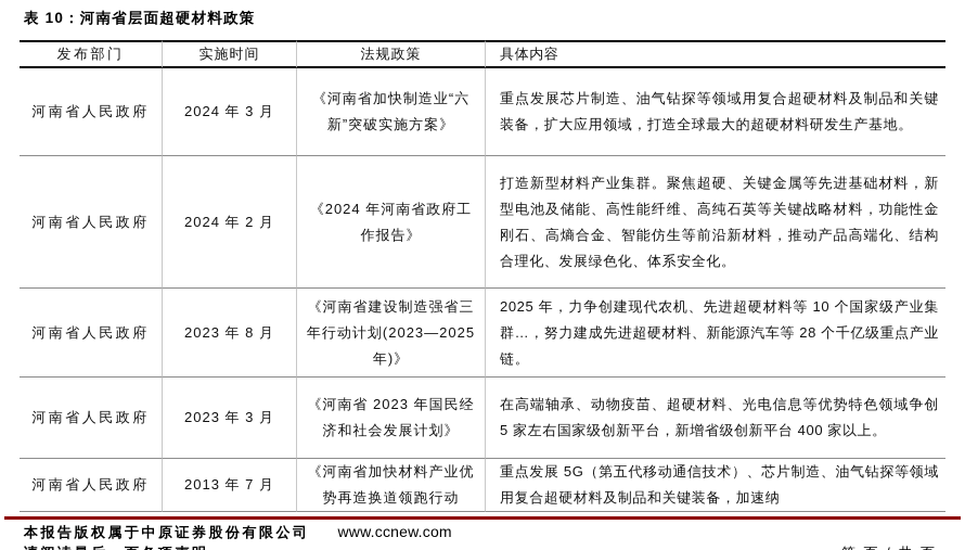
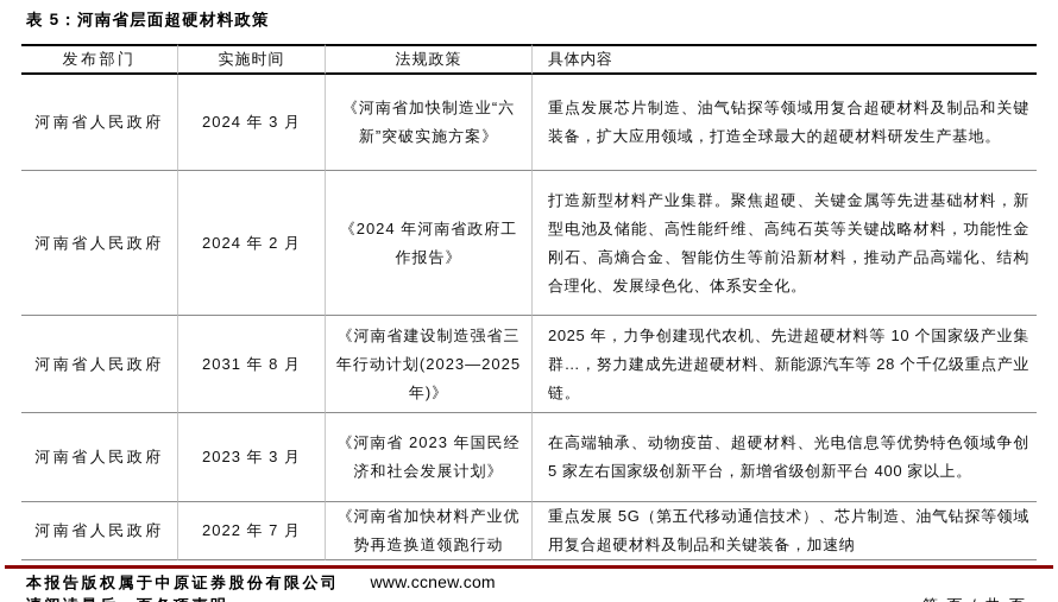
- 表 10：河南省层面超硬材料政策
+ 表 5：河南省层面超硬材料政策
  发布部门
  实施时间
  法规政策
  具体内容
  河南省人民政府
  2024 年 3 月
  《河南省加快制造业“六新”突破实施方案》
  重点发展芯片制造、油气钻探等领域用复合超硬材料及制品和关键装备，扩大应用领域，打造全球最大的超硬材料研发生产基地。
  河南省人民政府
  2024 年 2 月
  《2024 年河南省政府工作报告》
  打造新型材料产业集群。聚焦超硬、关键金属等先进基础材料，新型电池及储能、高性能纤维、高纯石英等关键战略材料，功能性金刚石、高熵合金、智能仿生等前沿新材料，推动产品高端化、结构合理化、发展绿色化、体系安全化。
  河南省人民政府
- 2023 年 8 月
+ 2031 年 8 月
  《河南省建设制造强省三年行动计划(2023—2025 年)》
  2025 年，力争创建现代农机、先进超硬材料等 10 个国家级产业集群…，努力建成先进超硬材料、新能源汽车等 28 个千亿级重点产业链。
  河南省人民政府
  2023 年 3 月
  《河南省 2023 年国民经济和社会发展计划》
  在高端轴承、动物疫苗、超硬材料、光电信息等优势特色领域争创 5 家左右国家级创新平台，新增省级创新平台 400 家以上。
  河南省人民政府
- 2013 年 7 月
+ 2022 年 7 月
  《河南省加快材料产业优势再造换道领跑行动
  重点发展 5G（第五代移动通信技术）、芯片制造、油气钻探等领域用复合超硬材料及制品和关键装备，加速纳
  本报告版权属于中原证券股份有限公司
  www.ccnew.com
